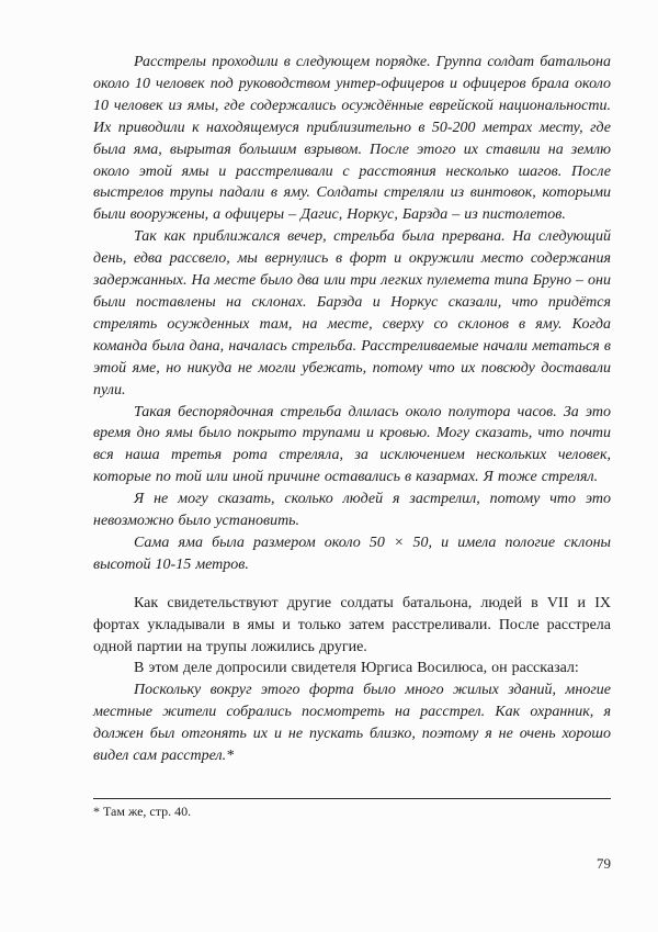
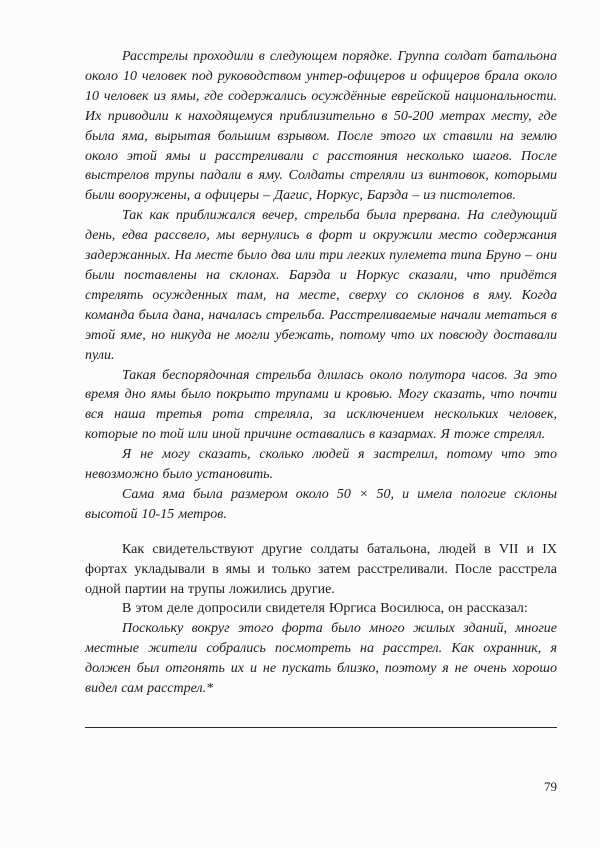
  Расстрелы проходили в следующем порядке. Группа солдат батальона около 10 человек под руководством унтер-офицеров и офицеров брала около 10 человек из ямы, где содержались осуждённые еврейской национальности. Их приводили к находящемуся приблизительно в 50-200 метрах месту, где была яма, вырытая большим взрывом. После этого их ставили на землю около этой ямы и расстреливали с расстояния несколько шагов. После выстрелов трупы падали в яму. Солдаты стреляли из винтовок, которыми были вооружены, а офицеры – Дагис, Норкус, Барзда – из пистолетов.
  Так как приближался вечер, стрельба была прервана. На следующий день, едва рассвело, мы вернулись в форт и окружили место содержания задержанных. На месте было два или три легких пулемета типа Бруно – они были поставлены на склонах. Барзда и Норкус сказали, что придётся стрелять осужденных там, на месте, сверху со склонов в яму. Когда команда была дана, началась стрельба. Расстреливаемые начали метаться в этой яме, но никуда не могли убежать, потому что их повсюду доставали пули.
  Такая беспорядочная стрельба длилась около полутора часов. За это время дно ямы было покрыто трупами и кровью. Могу сказать, что почти вся наша третья рота стреляла, за исключением нескольких человек, которые по той или иной причине оставались в казармах. Я тоже стрелял.
  Я не могу сказать, сколько людей я застрелил, потому что это невозможно было установить.
  Сама яма была размером около 50 × 50, и имела пологие склоны высотой 10-15 метров.
  Как свидетельствуют другие солдаты батальона, людей в VII и IX фортах укладывали в ямы и только затем расстреливали. После расстрела одной партии на трупы ложились другие.
  В этом деле допросили свидетеля Юргиса Восилюса, он рассказал:
  Поскольку вокруг этого форта было много жилых зданий, многие местные жители собрались посмотреть на расстрел. Как охранник, я должен был отгонять их и не пускать близко, поэтому я не очень хорошо видел сам расстрел.*
- * Там же, стр. 40.
  79
